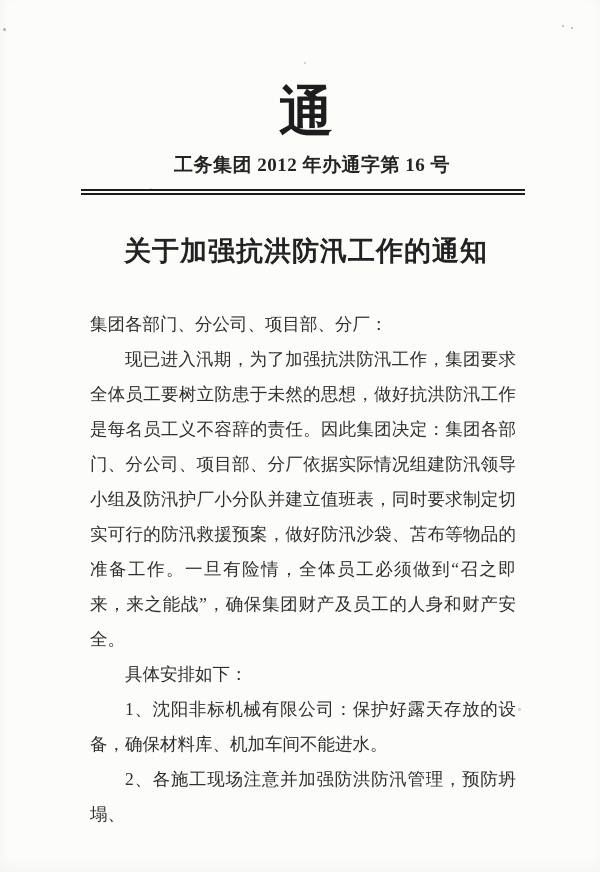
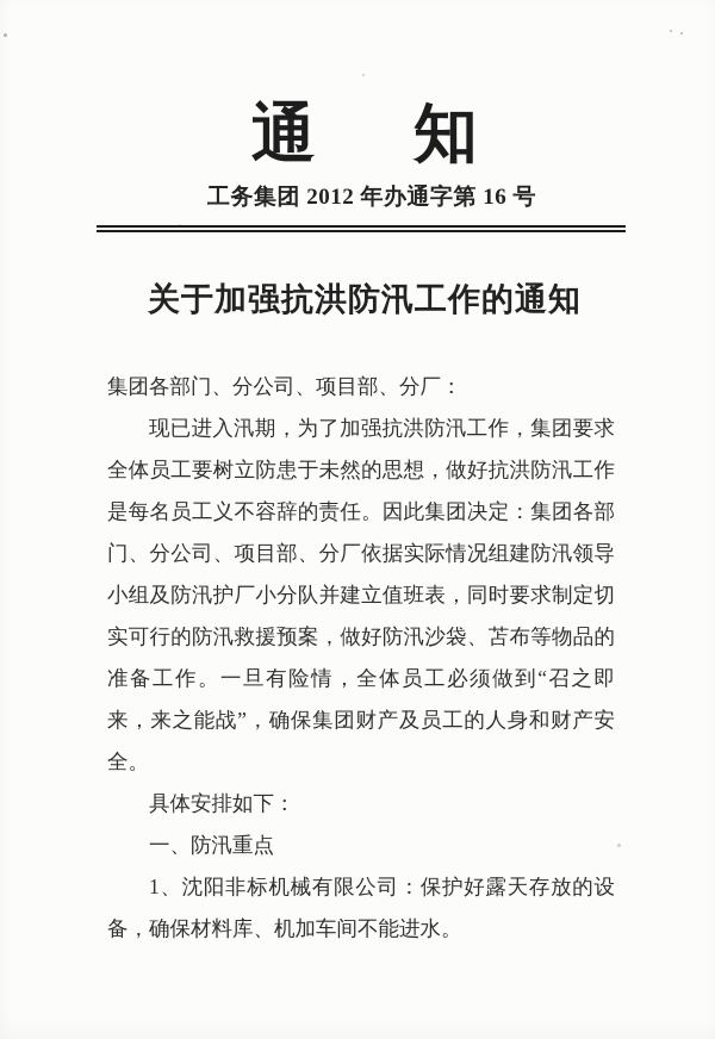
  通
+ 知
  工务集团 2012 年办通字第 16 号
  关于加强抗洪防汛工作的通知
  集团各部门、分公司、项目部、分厂：
  现已进入汛期，为了加强抗洪防汛工作，集团要求全体员工要树立防患于未然的思想，做好抗洪防汛工作是每名员工义不容辞的责任。因此集团决定：集团各部门、分公司、项目部、分厂依据实际情况组建防汛领导小组及防汛护厂小分队并建立值班表，同时要求制定切实可行的防汛救援预案，做好防汛沙袋、苫布等物品的准备工作。一旦有险情，全体员工必须做到“召之即来，来之能战”，确保集团财产及员工的人身和财产安全。
  具体安排如下：
+ 一、防汛重点
  1、沈阳非标机械有限公司：保护好露天存放的设备，确保材料库、机加车间不能进水。
- 2、各施工现场注意并加强防洪防汛管理，预防坍塌、
